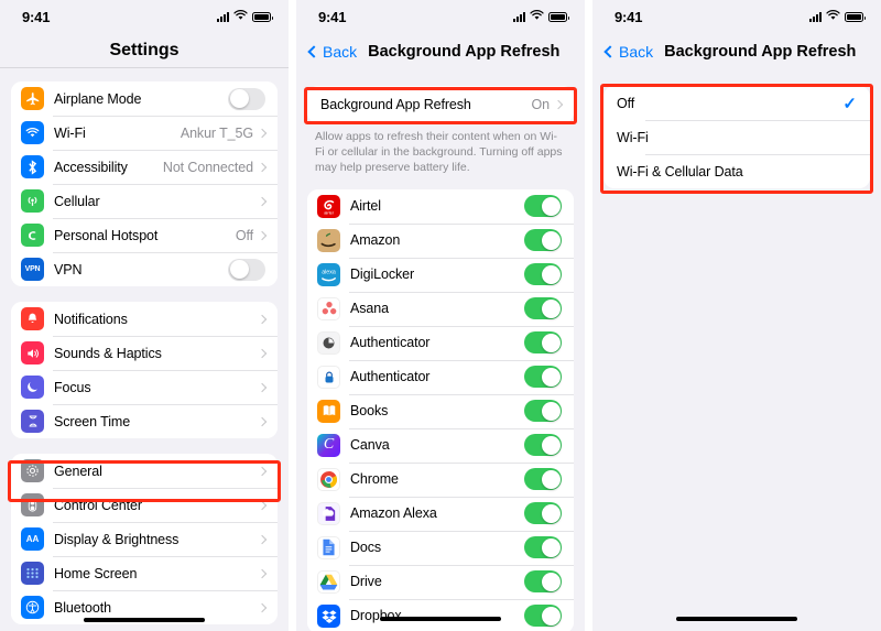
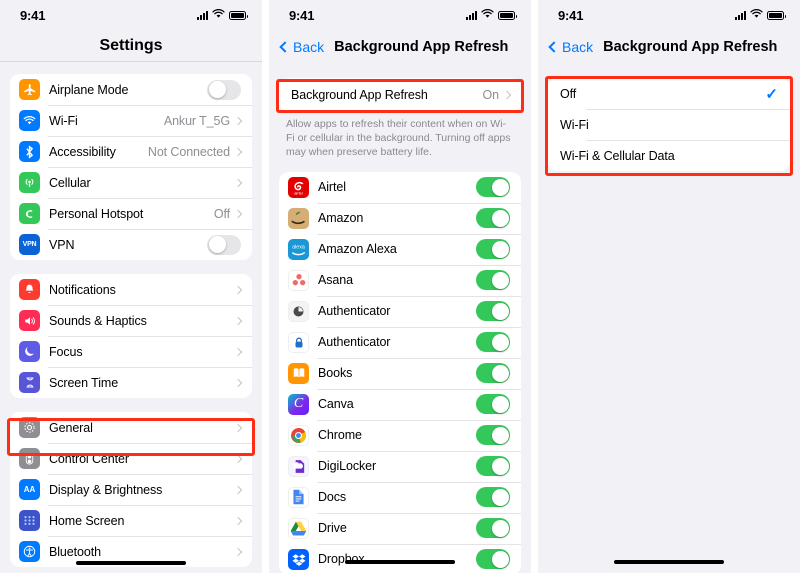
  9:41
  Settings
  Airplane Mode
  Wi-Fi
  Ankur T_5G
  Accessibility
  Not Connected
  Cellular
  Personal Hotspot
  Off
  VPN
  Notifications
  Sounds & Haptics
  Focus
  Screen Time
  General
  Control Center
  AA
  Display & Brightness
  Home Screen
  Bluetooth
  9:41
  Back
  Background App Refresh
  Background App Refresh
  On
- Allow apps to refresh their content when on Wi-Fi or cellular in the background. Turning off apps may help preserve battery life.
+ Allow apps to refresh their content when on Wi-Fi or cellular in the background. Turning off apps may when preserve battery life.
  Airtel
  Amazon
- DigiLocker
+ Amazon Alexa
  Asana
  Authenticator
  Authenticator
  Books
  C
  Canva
  Chrome
- Amazon Alexa
+ DigiLocker
  Docs
  Drive
  9:41
  Back
  Background App Refresh
  Off
  ✓
  Wi-Fi
  Wi-Fi & Cellular Data
